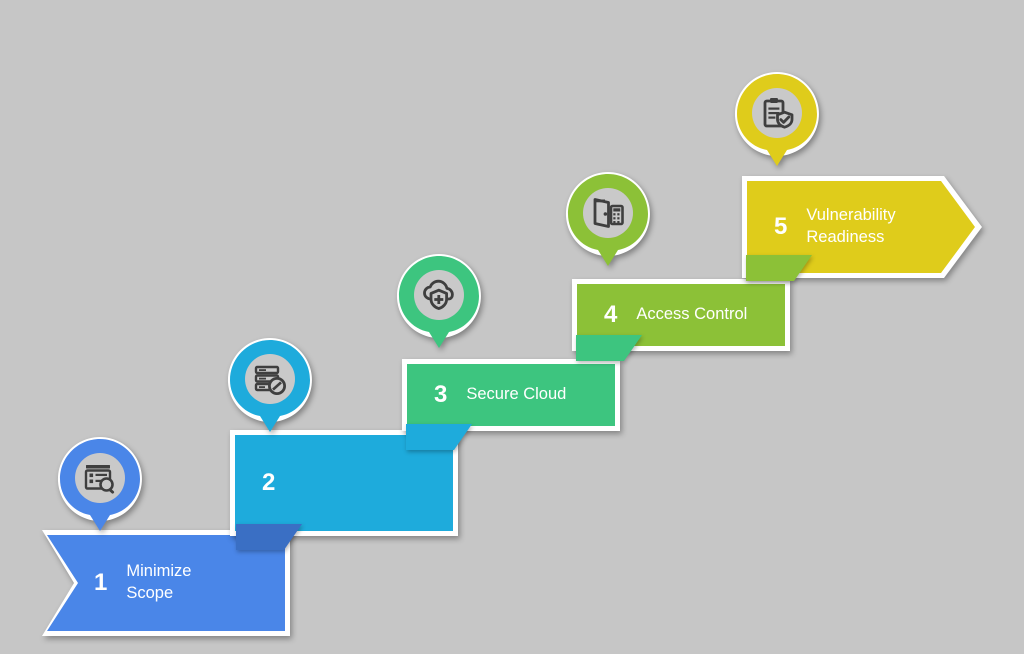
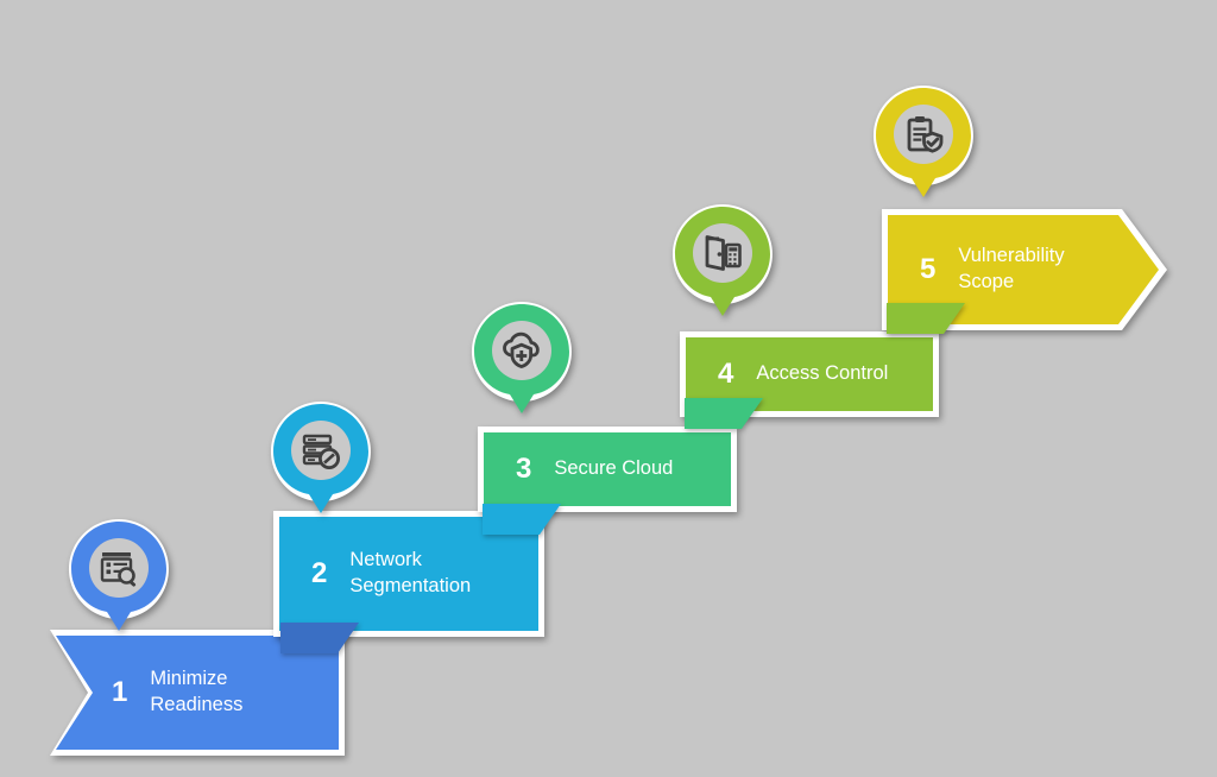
  1
  Minimize
- Scope
+ Readiness
  2
+ Network
+ Segmentation
  3
  Secure Cloud
  4
  Access Control
  5
  Vulnerability
- Readiness
+ Scope
